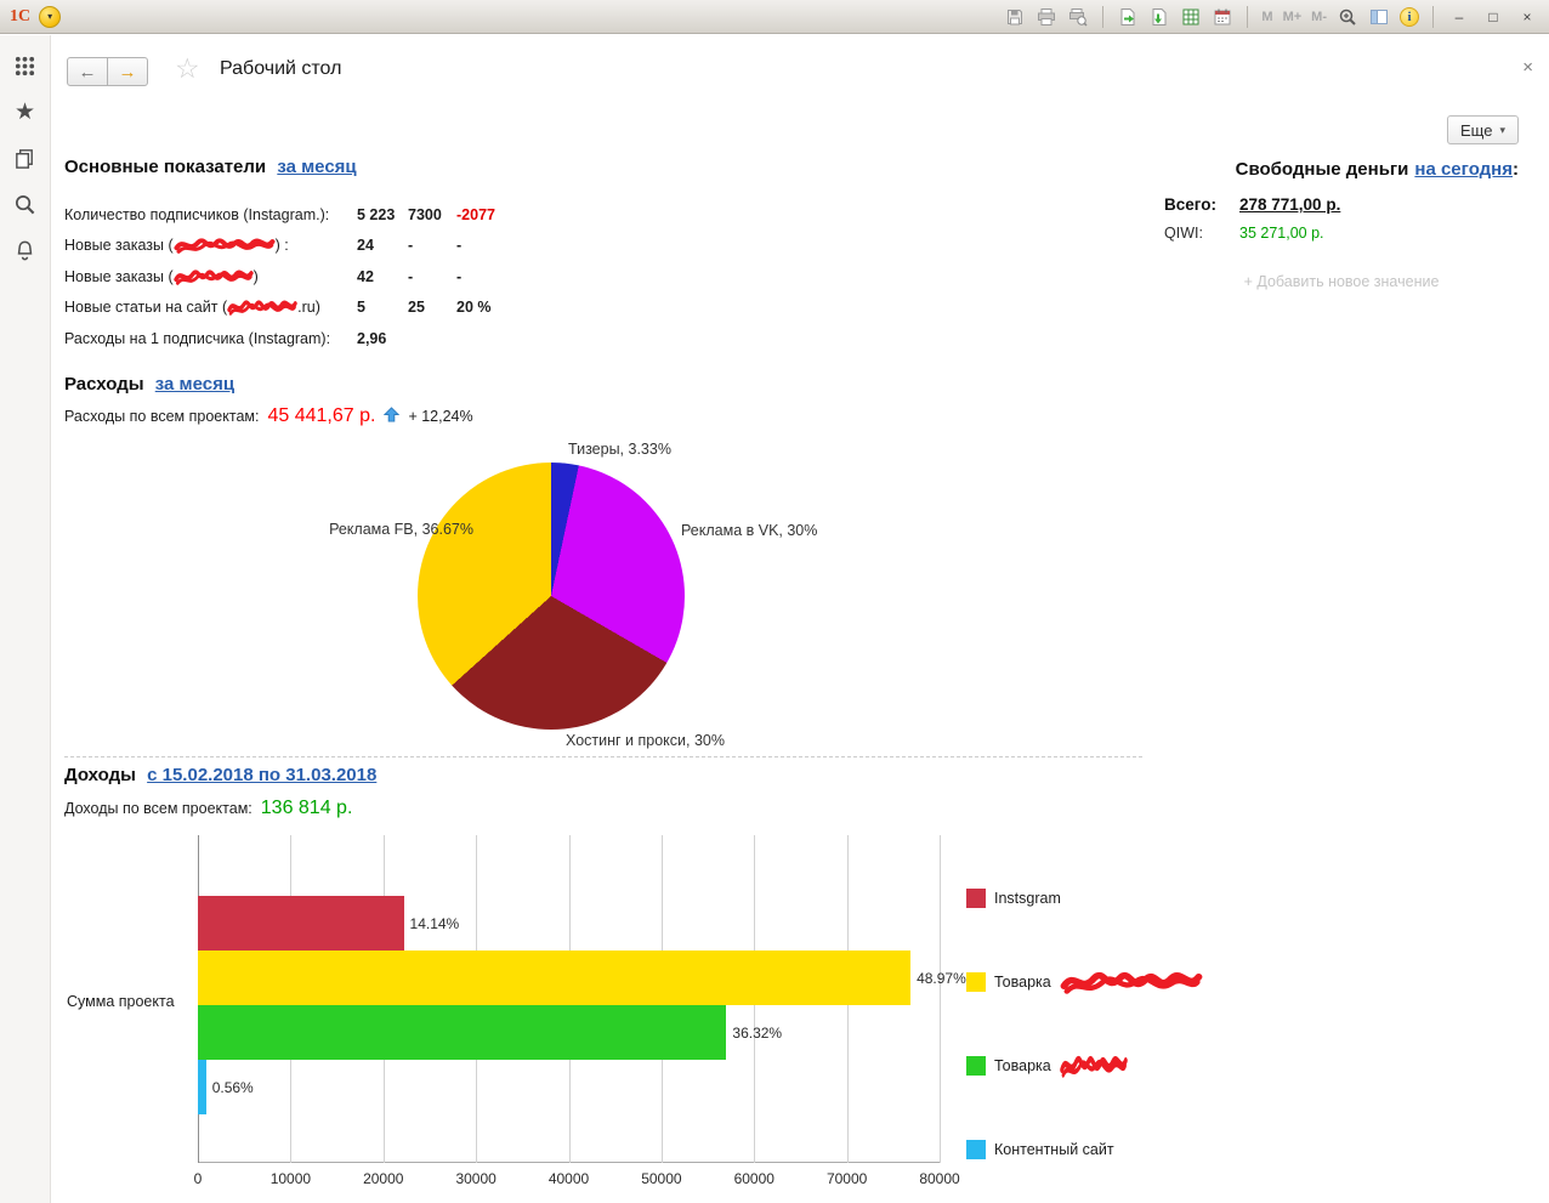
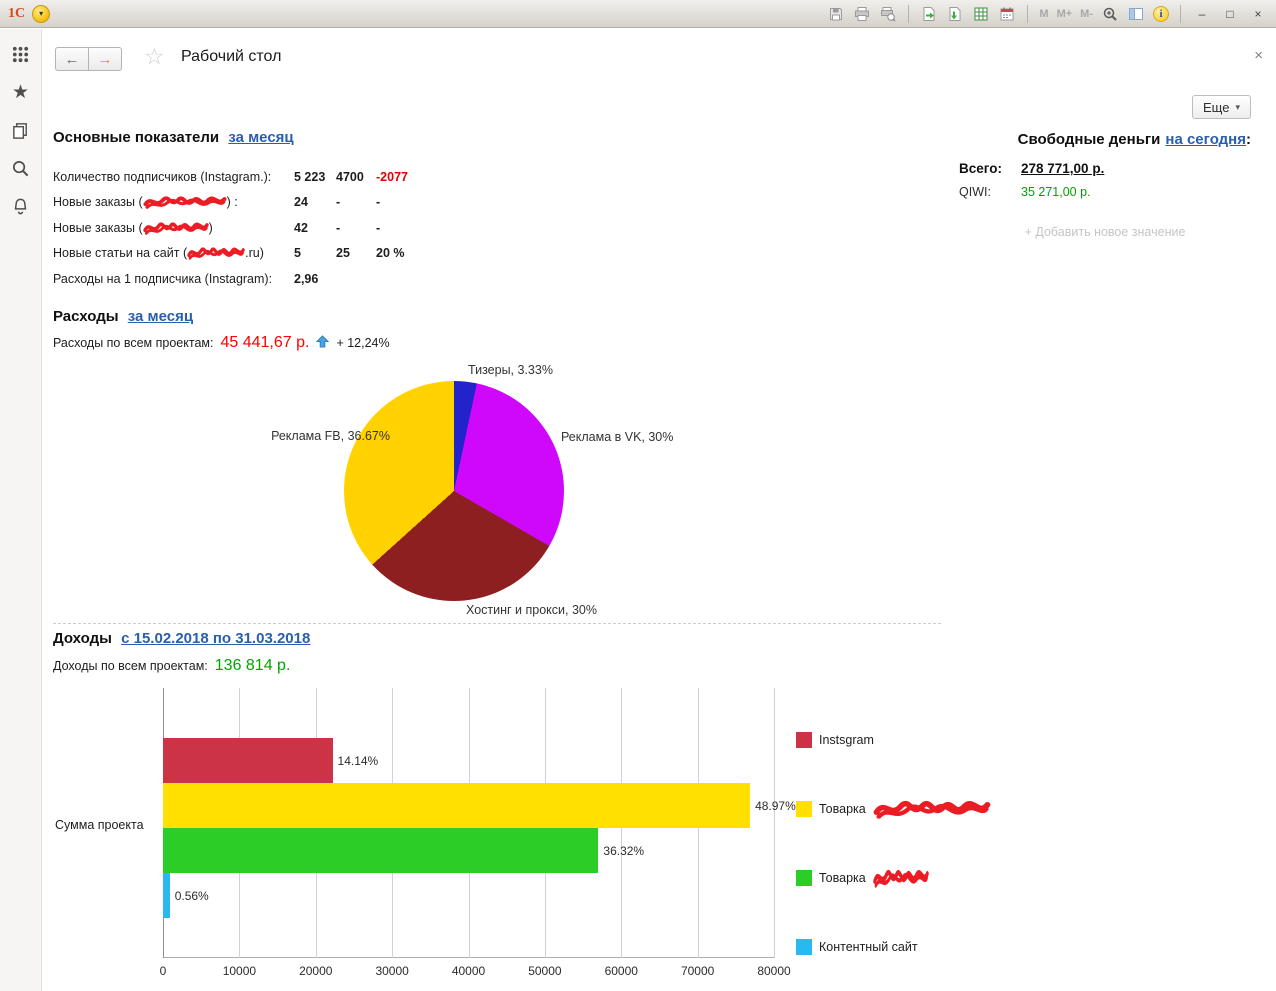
  1С
  ▾
  M
  M+
  M-
  i
  –
  □
  ×
  ★
  ←
  →
  ☆
  Рабочий стол
  ×
  Еще
  ▾
  Основные показатели за месяц
  Количество подписчиков (Instagram.):
  5 223
- 7300
+ 4700
  -2077
  Новые заказы (
  ) :
  24
  -
  -
  Новые заказы (
  )
  42
  -
  -
  Новые статьи на сайт (
  .ru)
  5
  25
  20 %
  Расходы на 1 подписчика (Instagram):
  2,96
  Свободные деньги на сегодня:
  Всего:
  278 771,00 р.
  QIWI:
  35 271,00 р.
  + Добавить новое значение
  Расходы за месяц
  Расходы по всем проектам:
  45 441,67 р.
  + 12,24%
  Тизеры, 3.33%
  Реклама в VK, 30%
  Хостинг и прокси, 30%
  Реклама FB, 36.67%
  Доходы с 15.02.2018 по 31.03.2018
  Доходы по всем проектам:
  136 814 р.
  Сумма проекта
  0
  10000
  20000
  30000
  40000
  50000
  60000
  70000
  80000
  14.14%
  48.97%
  36.32%
  0.56%
  Instsgram
  Товарка
  Товарка
  Контентный сайт
